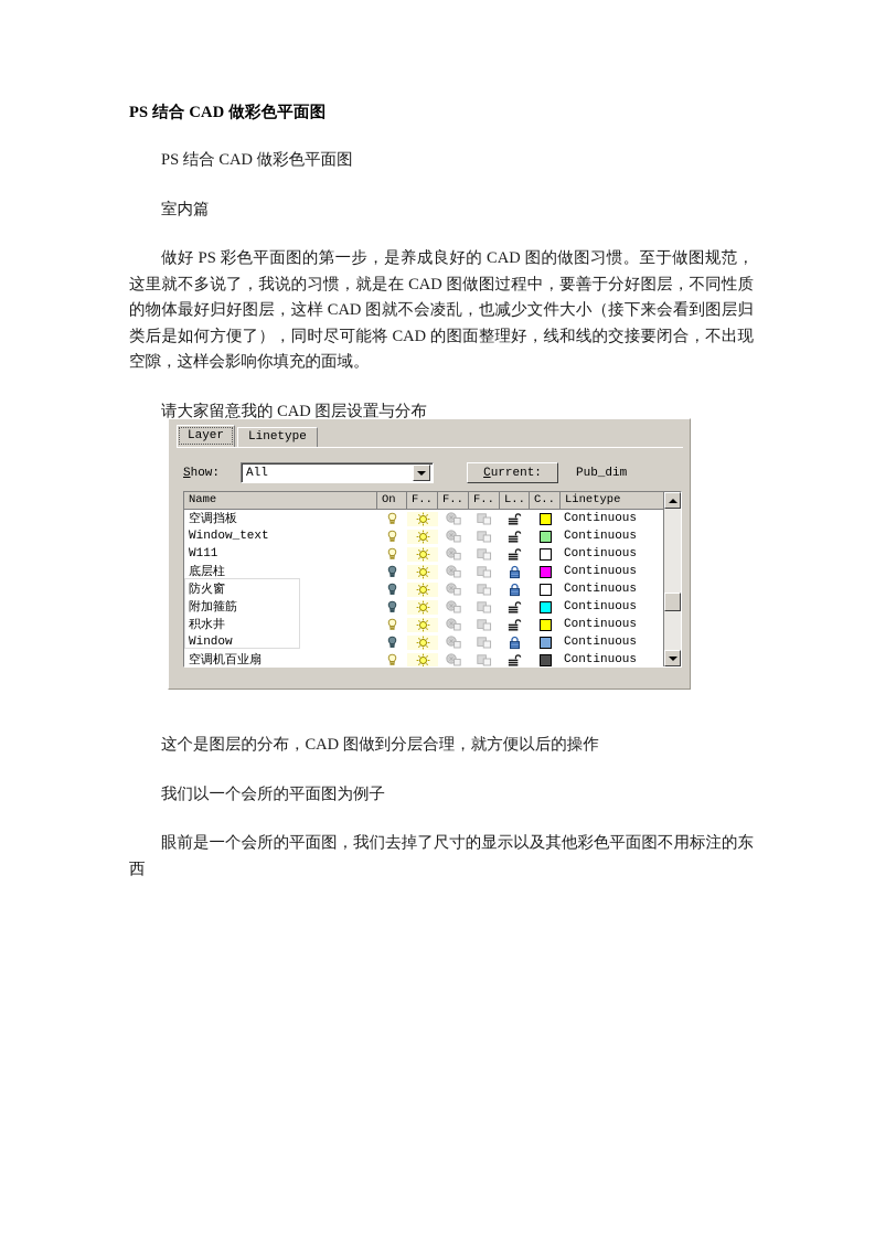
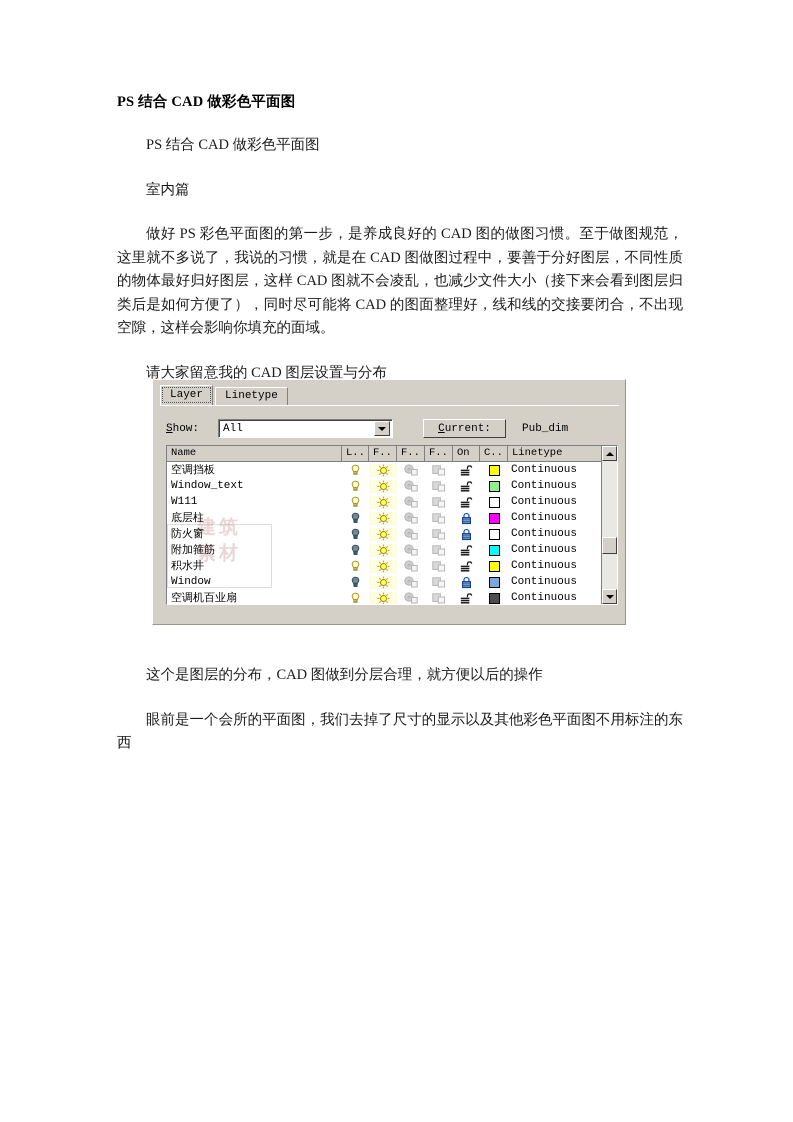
  PS 结合 CAD 做彩色平面图
  PS 结合 CAD 做彩色平面图
  室内篇
  做好 PS 彩色平面图的第一步，是养成良好的 CAD 图的做图习惯。至于做图规范，这里就不多说了，我说的习惯，就是在 CAD 图做图过程中，要善于分好图层，不同性质的物体最好归好图层，这样 CAD 图就不会凌乱，也减少文件大小（接下来会看到图层归类后是如何方便了），同时尽可能将 CAD 的图面整理好，线和线的交接要闭合，不出现空隙，这样会影响你填充的面域。
  请大家留意我的 CAD 图层设置与分布
  这个是图层的分布，CAD 图做到分层合理，就方便以后的操作
- 我们以一个会所的平面图为例子
  眼前是一个会所的平面图，我们去掉了尺寸的显示以及其他彩色平面图不用标注的东西
  Layer
  Linetype
  Show:
  All
  Current:
  Pub_dim
  Name
- On
+ L..
  F..
  F..
  F..
- L..
+ On
  C..
  Linetype
+ 建筑
+ 素材
  空调挡板
  Continuous
  Window_text
  Continuous
  W111
  Continuous
  底层柱
  Continuous
  防火窗
  Continuous
  附加箍筋
  Continuous
  积水井
  Continuous
  Window
  Continuous
  空调机百业扇
  Continuous
